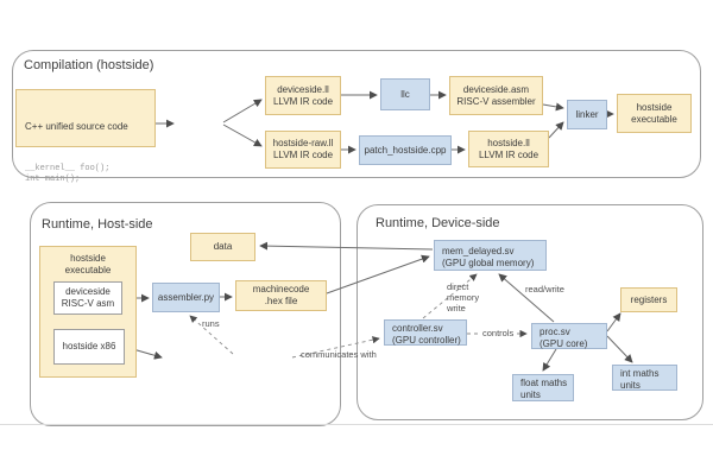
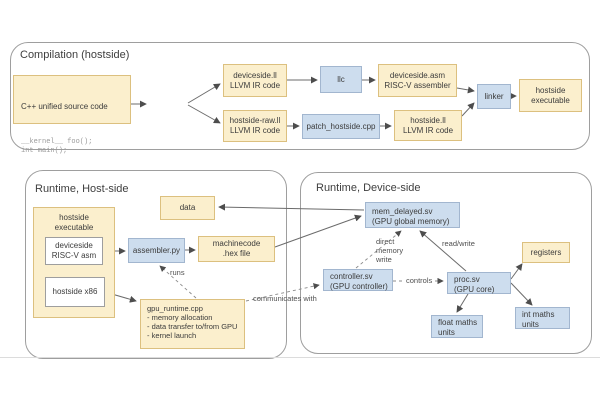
  Compilation (hostside)
  Runtime, Host-side
  Runtime, Device-side
  C++ unified source code
  __kernel__ foo();
  int main();
  deviceside.ll
  LLVM IR code
  llc
  deviceside.asm
  RISC-V assembler
  hostside-raw.ll
  LLVM IR code
  patch_hostside.cpp
  hostside.ll
  LLVM IR code
  linker
  hostside
  executable
  data
  hostside
  executable
  deviceside
  RISC-V asm
  hostside x86
  assembler.py
  machinecode
  .hex file
+ gpu_runtime.cpp
+ - memory allocation
+ - data transfer to/from GPU
+ - kernel launch
  mem_delayed.sv
  (GPU global memory)
  controller.sv
  (GPU controller)
  proc.sv
  (GPU core)
  registers
  float maths
  units
  int maths
  units
  runs
  communicates with
  direct
  memory
  write
  read/write
  controls
